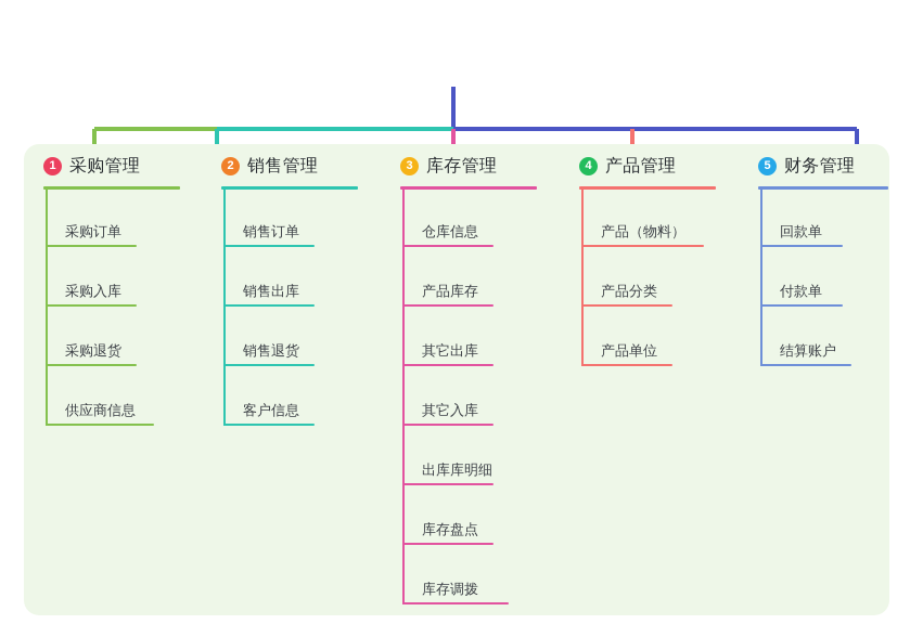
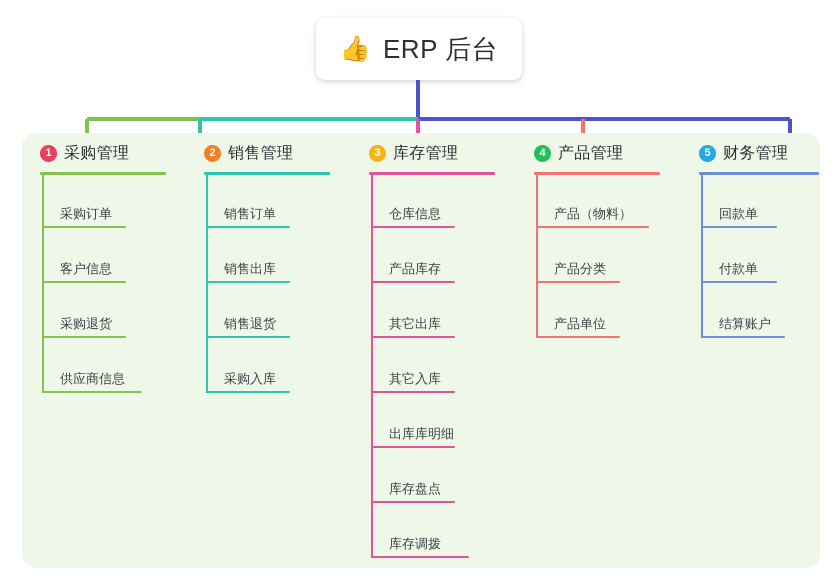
+ 👍
+ ERP 后台
  1
  采购管理
  采购订单
- 采购入库
+ 客户信息
  采购退货
  供应商信息
  2
  销售管理
  销售订单
  销售出库
  销售退货
- 客户信息
+ 采购入库
  3
  库存管理
  仓库信息
  产品库存
  其它出库
  其它入库
  出库库明细
  库存盘点
  库存调拨
  4
  产品管理
  产品（物料）
  产品分类
  产品单位
  5
  财务管理
  回款单
  付款单
  结算账户
